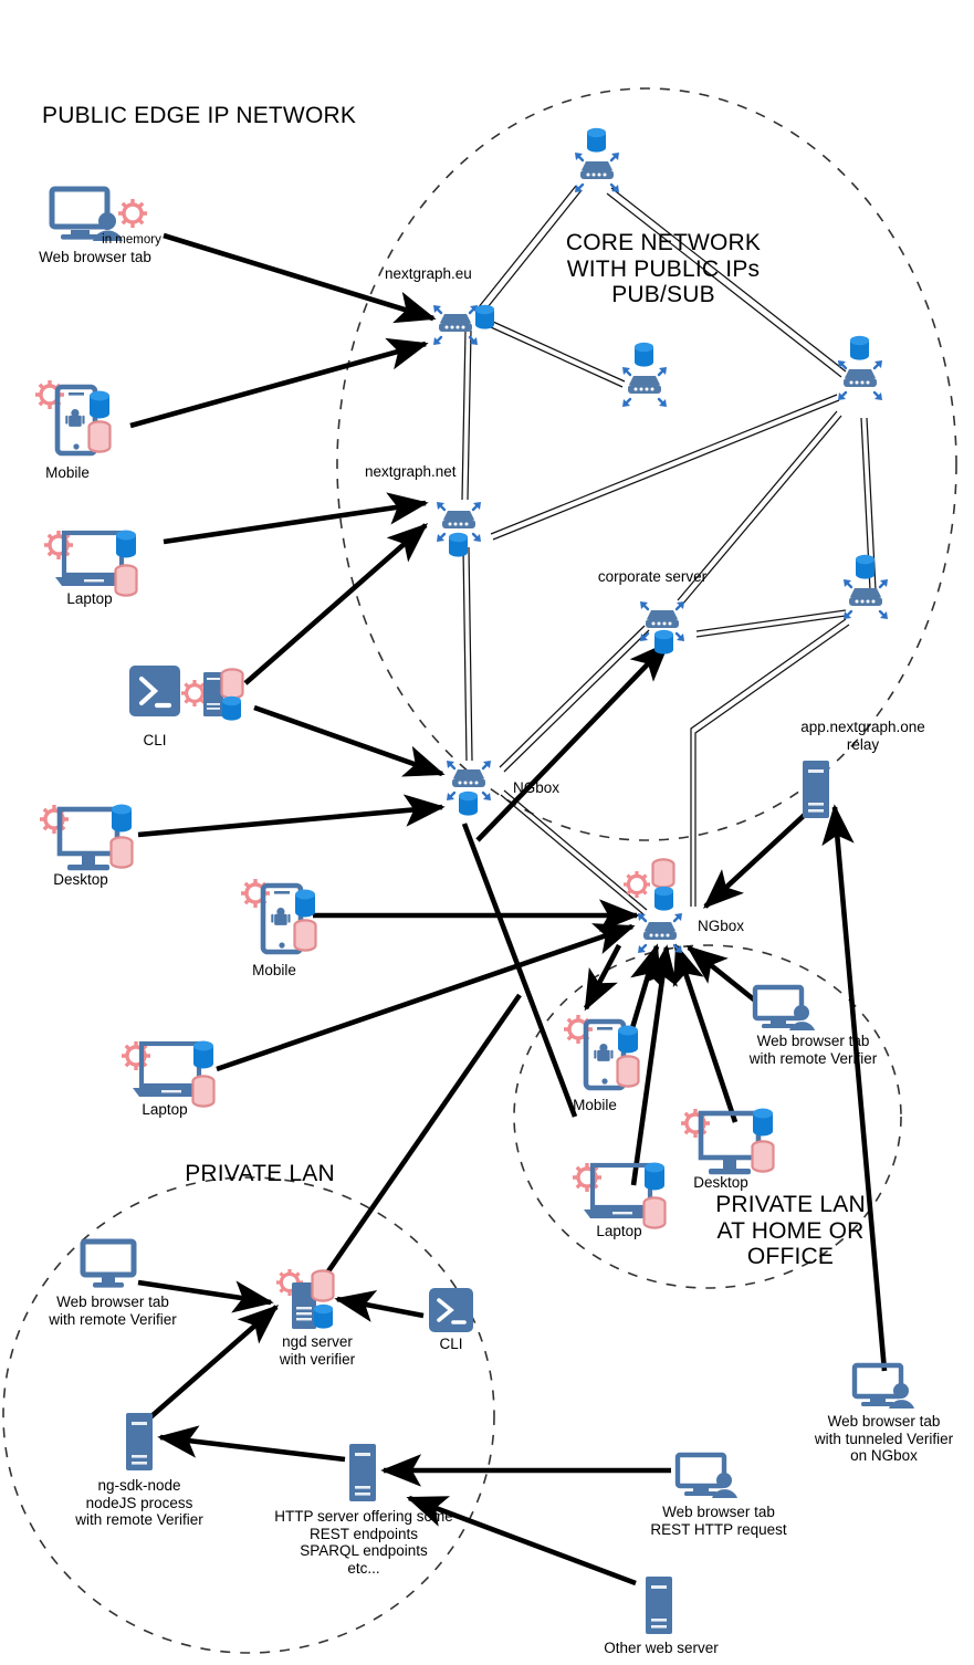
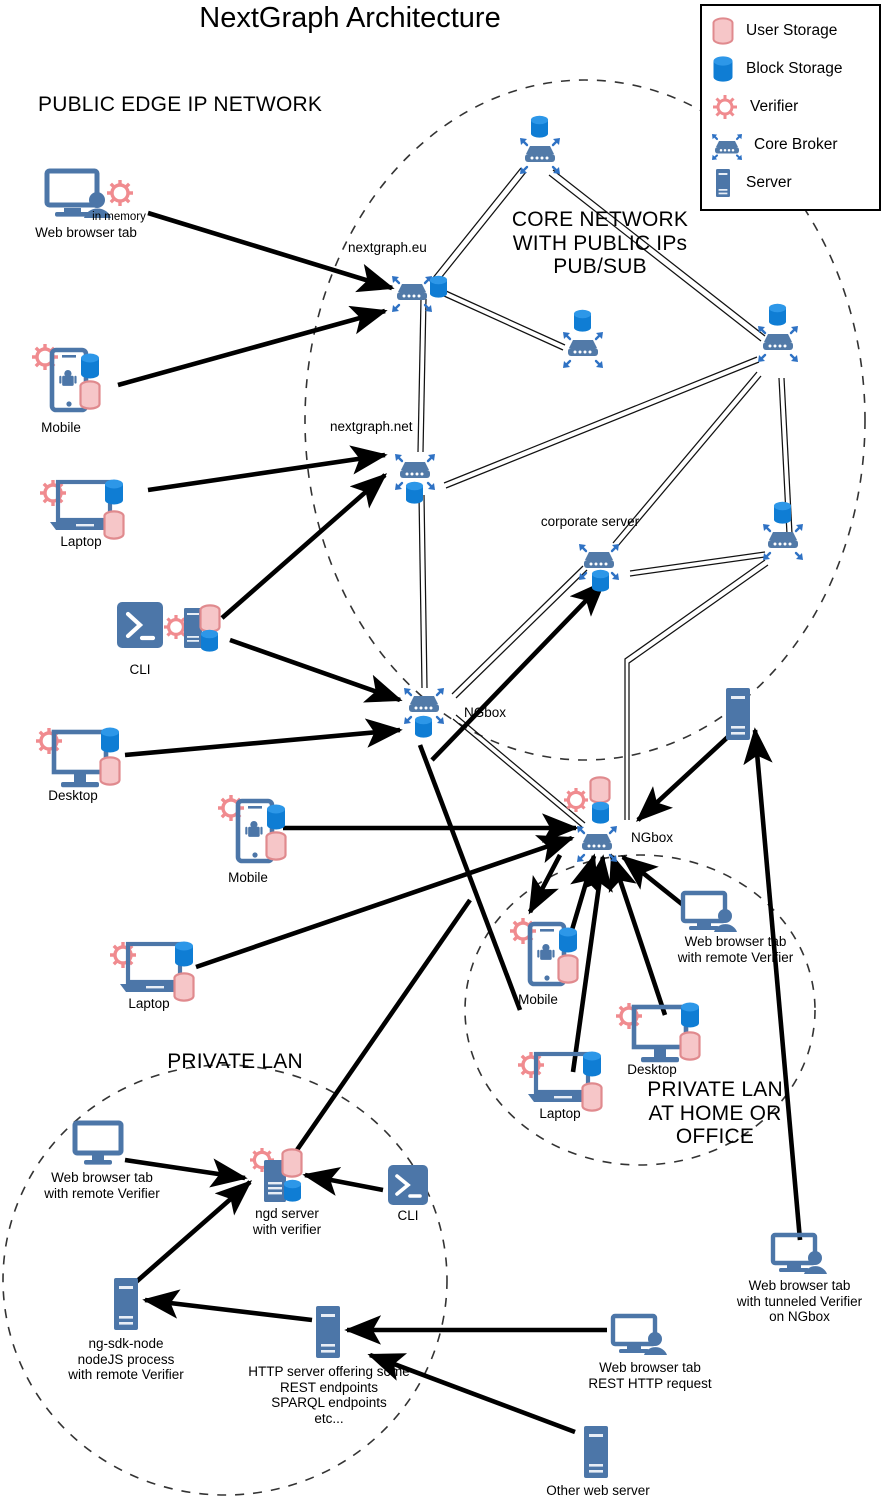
+ NextGraph Architecture
+ User Storage
+ Block Storage
+ Verifier
+ Core Broker
+ Server
  PUBLIC EDGE IP NETWORK
  CORE NETWORK
  WITH PUBLIC IPs
  PUB/SUB
  PRIVATE LAN
  AT HOME OR
  OFFICE
  PRIVATE LAN
  in memory
  Web browser tab
  Mobile
  Laptop
  CLI
  Desktop
  Mobile
  Laptop
  nextgraph.eu
  nextgraph.net
  corporate server
  NGbox
  NGbox
- app.nextgraph.one
- relay
  Mobile
  Desktop
  Laptop
  Web browser tab
  with remote Verifier
  Web browser tab
  with tunneled Verifier
  on NGbox
  Web browser tab
  with remote Verifier
  ngd server
  with verifier
  CLI
  ng-sdk-node
  nodeJS process
  with remote Verifier
  HTTP server offering some
  REST endpoints
  SPARQL endpoints
  etc...
  Web browser tab
  REST HTTP request
  Other web server
